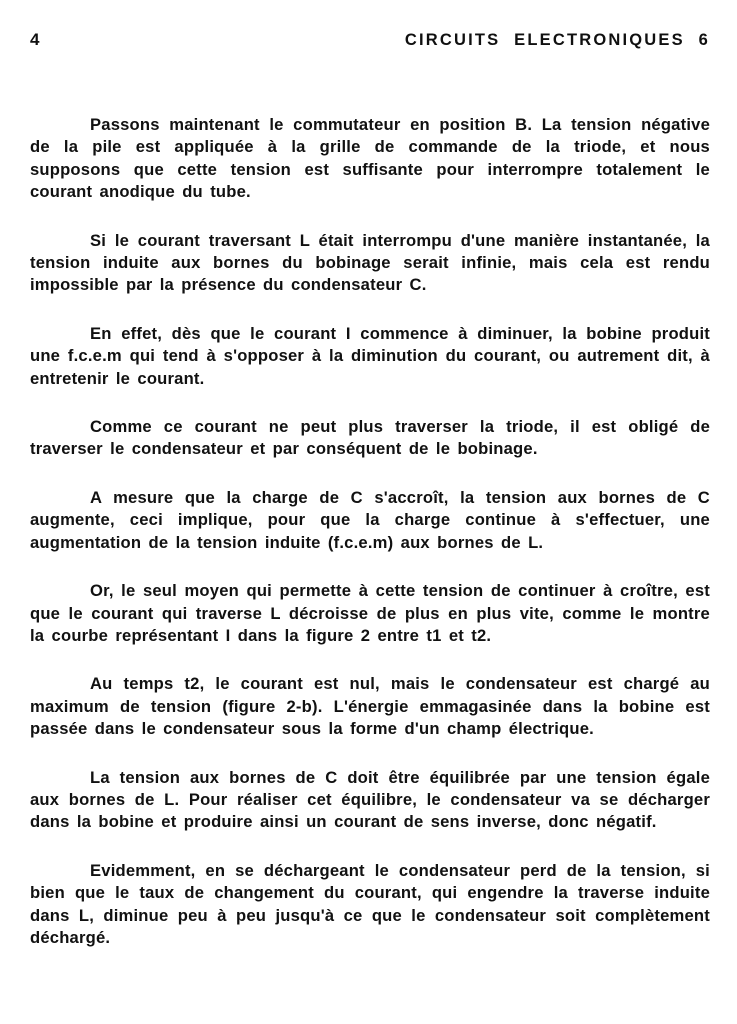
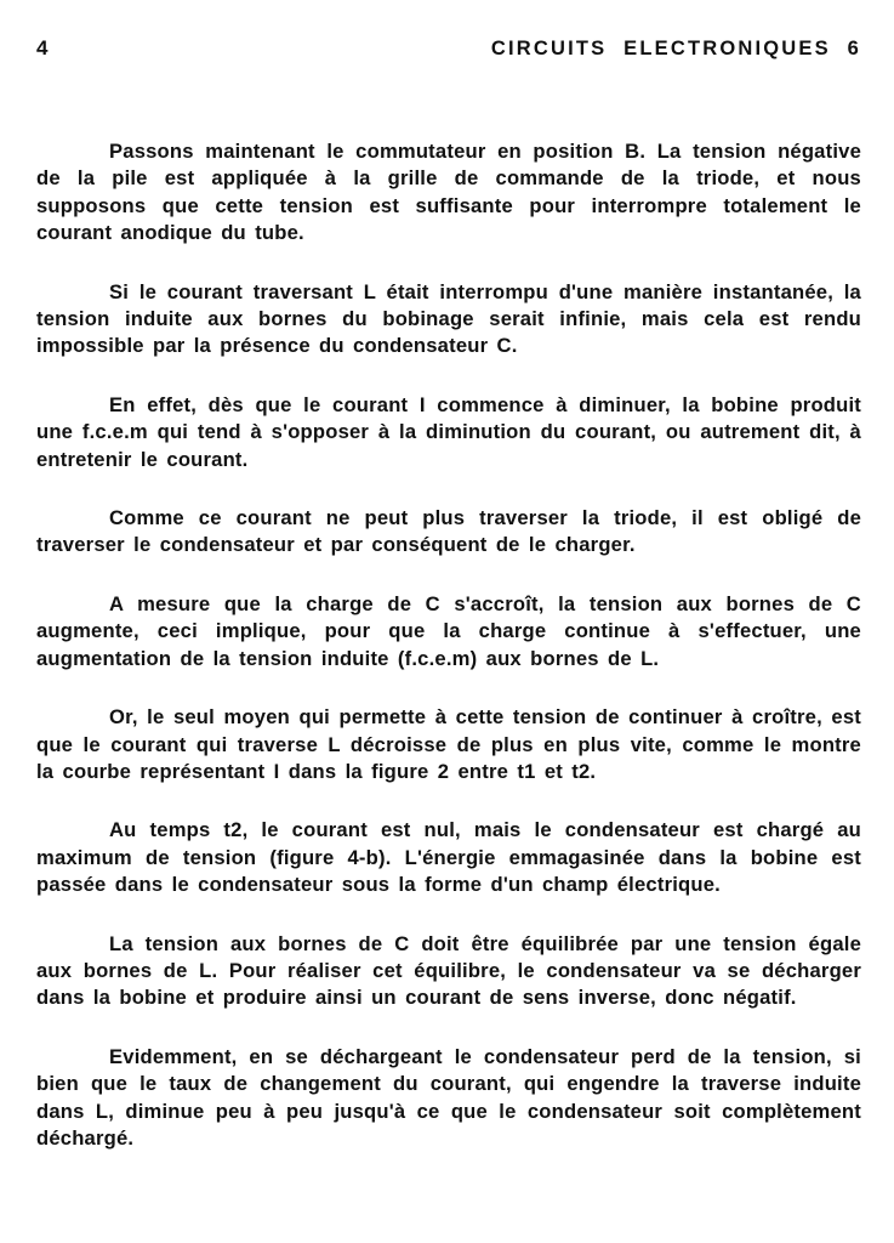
  4
  CIRCUITS ELECTRONIQUES 6
  Passons maintenant le commutateur en position B. La tension négative de la pile est appliquée à la grille de commande de la triode, et nous supposons que cette tension est suffisante pour interrompre totalement le courant anodique du tube.
  Si le courant traversant L était interrompu d'une manière instantanée, la tension induite aux bornes du bobinage serait infinie, mais cela est rendu impossible par la présence du condensateur C.
  En effet, dès que le courant I commence à diminuer, la bobine produit une f.c.e.m qui tend à s'opposer à la diminution du courant, ou autrement dit, à entretenir le courant.
- Comme ce courant ne peut plus traverser la triode, il est obligé de traverser le condensateur et par conséquent de le bobinage.
+ Comme ce courant ne peut plus traverser la triode, il est obligé de traverser le condensateur et par conséquent de le charger.
  A mesure que la charge de C s'accroît, la tension aux bornes de C augmente, ceci implique, pour que la charge continue à s'effectuer, une augmentation de la tension induite (f.c.e.m) aux bornes de L.
  Or, le seul moyen qui permette à cette tension de continuer à croître, est que le courant qui traverse L décroisse de plus en plus vite, comme le montre la courbe représentant I dans la figure 2 entre t1 et t2.
- Au temps t2, le courant est nul, mais le condensateur est chargé au maximum de tension (figure 2-b). L'énergie emmagasinée dans la bobine est passée dans le condensateur sous la forme d'un champ électrique.
+ Au temps t2, le courant est nul, mais le condensateur est chargé au maximum de tension (figure 4-b). L'énergie emmagasinée dans la bobine est passée dans le condensateur sous la forme d'un champ électrique.
  La tension aux bornes de C doit être équilibrée par une tension égale aux bornes de L. Pour réaliser cet équilibre, le condensateur va se décharger dans la bobine et produire ainsi un courant de sens inverse, donc négatif.
  Evidemment, en se déchargeant le condensateur perd de la tension, si bien que le taux de changement du courant, qui engendre la traverse induite dans L, diminue peu à peu jusqu'à ce que le condensateur soit complètement déchargé.
